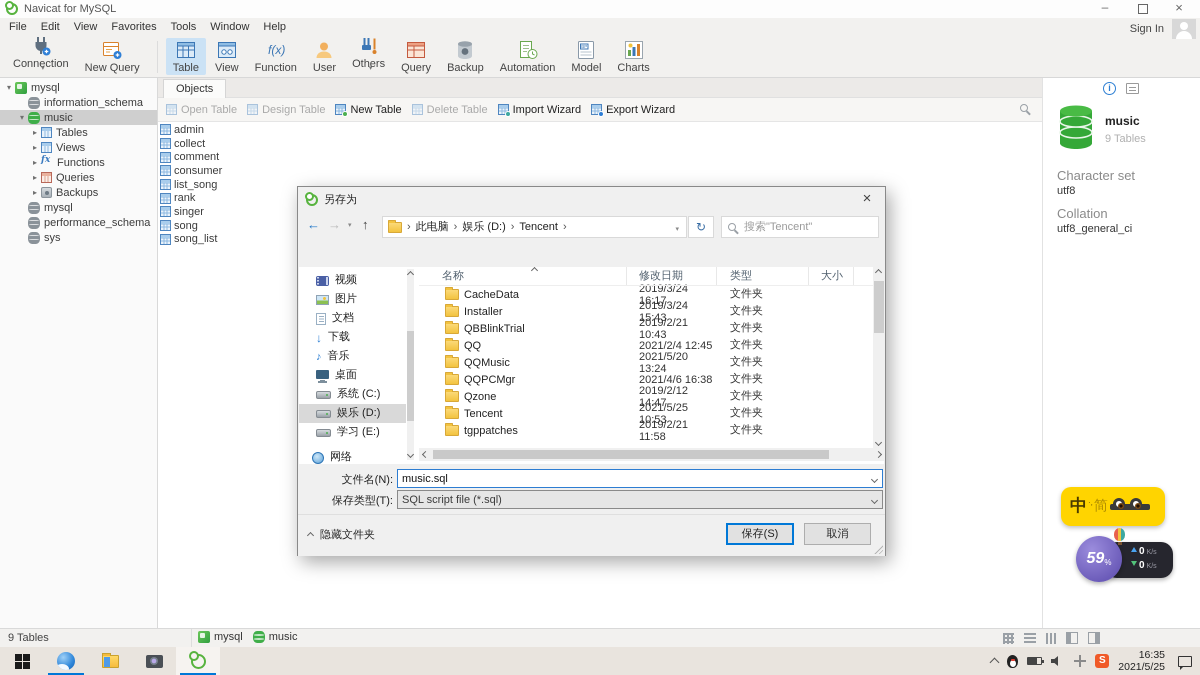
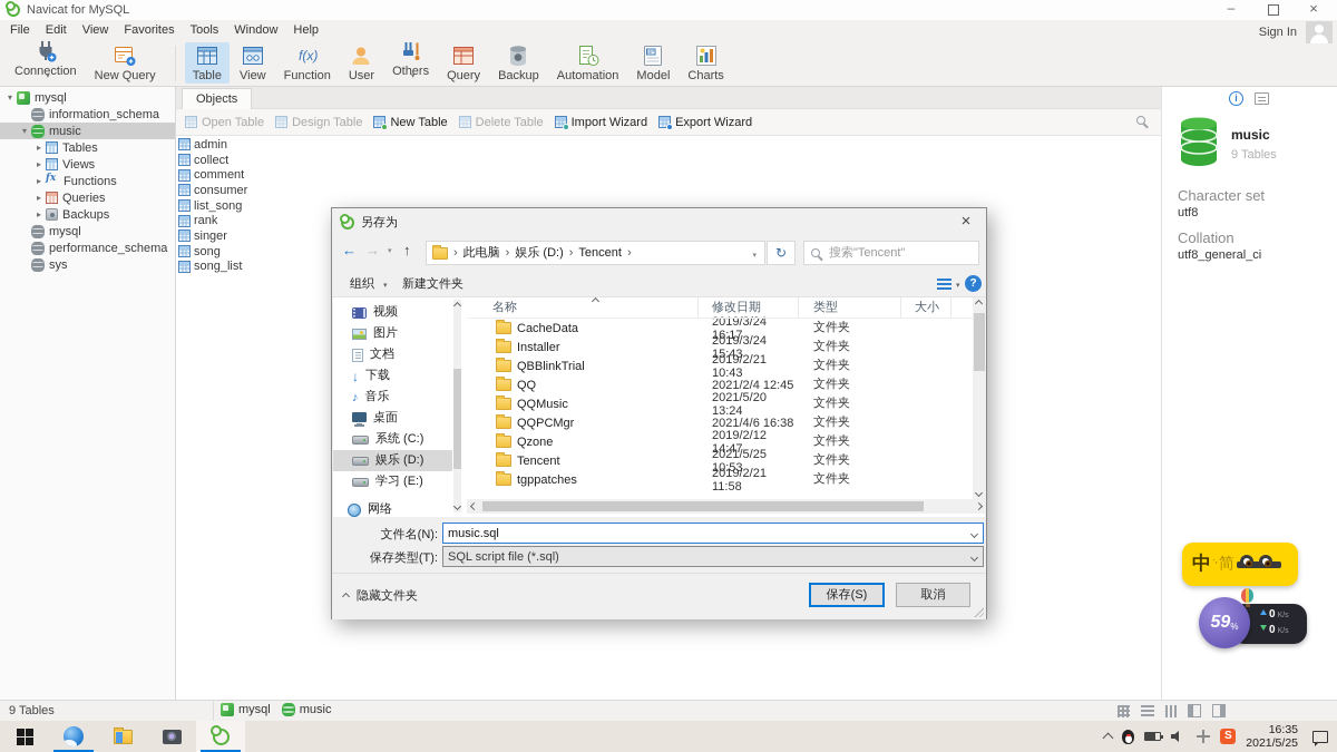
  Navicat for MySQL
  File
  Edit
  View
  Favorites
  Tools
  Window
  Help
  Connection
  New Query
  Table
  View
  f(x)
  Function
  User
  Others
  Query
  Backup
  Automation
  Model
  Charts
  Sign In
  ▾
  mysql
  information_schema
  ▾
  music
  ▸
  Tables
  ▸
  Views
  ▸
  Functions
  ▸
  Queries
  ▸
  Backups
  mysql
  performance_schema
  sys
  Objects
  Open Table
  Design Table
  New Table
  Delete Table
  Import Wizard
  Export Wizard
  admin
  collect
  comment
  consumer
  list_song
  rank
  singer
  song
  song_list
  music
  9 Tables
  Character set
  utf8
  Collation
  utf8_general_ci
  9 Tables
  mysql
  music
  另存为
  此电脑
  娱乐 (D:)
  Tencent
  搜索"Tencent"
+ 组织
+ 新建文件夹
  视频
  图片
  文档
  下载
  音乐
  桌面
  系统 (C:)
  娱乐 (D:)
  学习 (E:)
  网络
  名称
  修改日期
  类型
  大小
  CacheData
  2019/3/24 16:17
  文件夹
  Installer
  2019/3/24 15:43
  文件夹
  QBBlinkTrial
  2019/2/21 10:43
  文件夹
  QQ
  2021/2/4 12:45
  文件夹
  QQMusic
  2021/5/20 13:24
  文件夹
  QQPCMgr
  2021/4/6 16:38
  文件夹
  Qzone
  2019/2/12 14:47
  文件夹
  Tencent
  2021/5/25 10:53
  文件夹
  tgppatches
  2019/2/21 11:58
  文件夹
  文件名(N):
  music.sql
  保存类型(T):
  SQL script file (*.sql)
  隐藏文件夹
  保存(S)
  取消
  中
  ·,
  简
  0
  0
  59
  %
  S
  16:35
  2021/5/25
